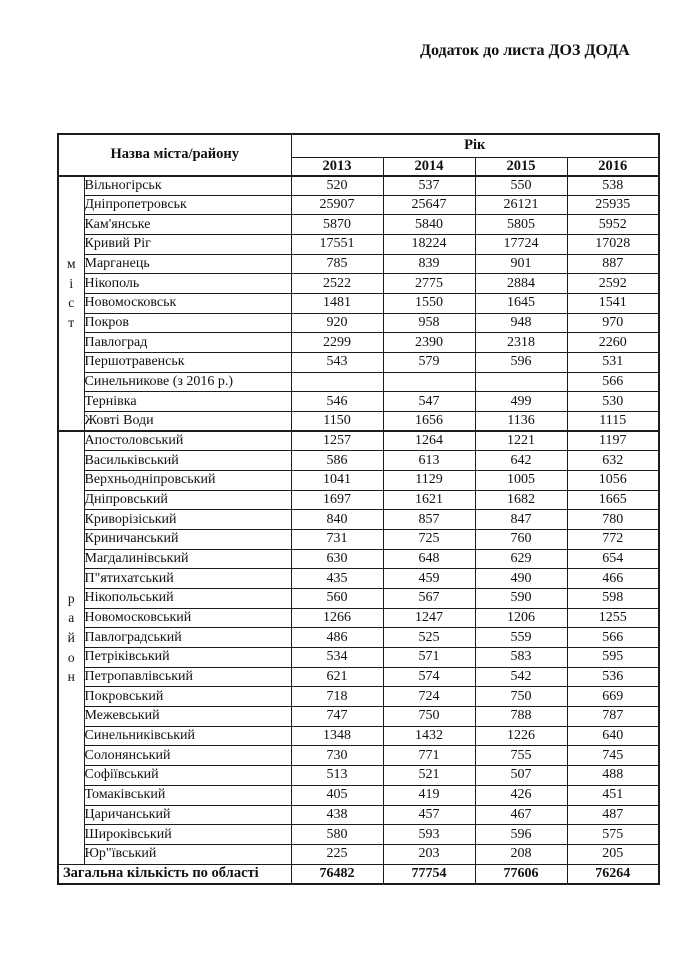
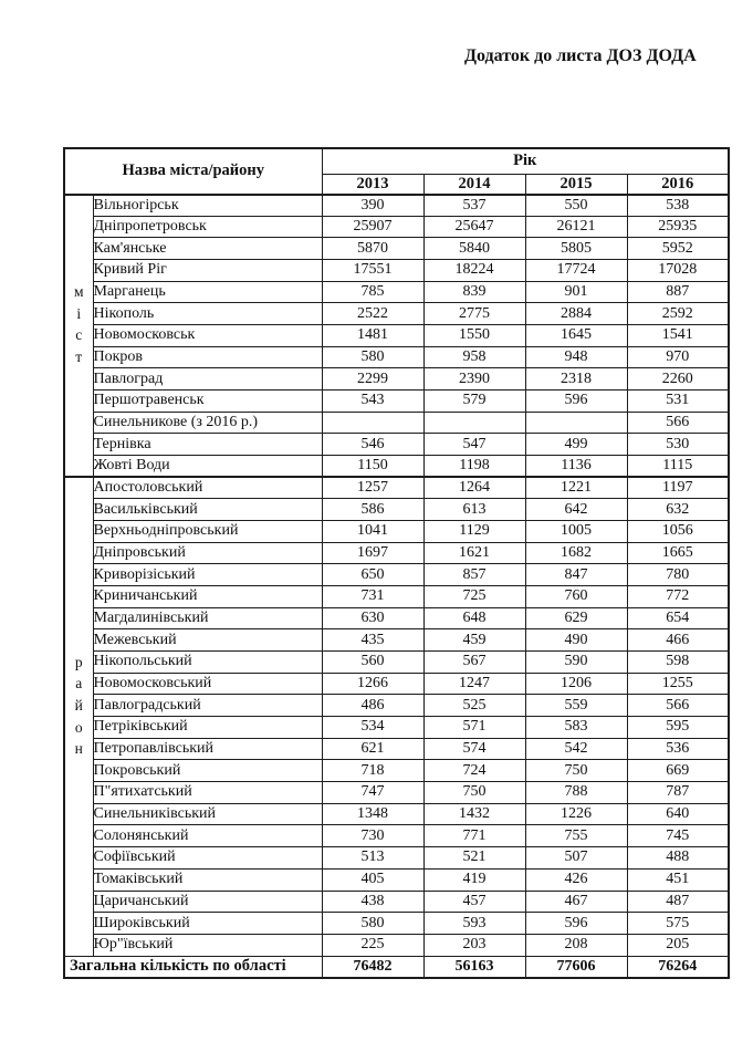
  Додаток до листа ДОЗ ДОДА
  Назва міста/району	Рік
  2013	2014	2015	2016
- міст	Вільногірськ	520	537	550	538
+ міст	Вільногірськ	390	537	550	538
  Дніпропетровськ	25907	25647	26121	25935
  Кам'янське	5870	5840	5805	5952
  Кривий Ріг	17551	18224	17724	17028
  Марганець	785	839	901	887
  Нікополь	2522	2775	2884	2592
  Новомосковськ	1481	1550	1645	1541
- Покров	920	958	948	970
+ Покров	580	958	948	970
  Павлоград	2299	2390	2318	2260
  Першотравенськ	543	579	596	531
  Синельникове (з 2016 р.)				566
  Тернівка	546	547	499	530
- Жовті Води	1150	1656	1136	1115
+ Жовті Води	1150	1198	1136	1115
  район	Апостоловський	1257	1264	1221	1197
  Васильківський	586	613	642	632
  Верхньодніпровський	1041	1129	1005	1056
  Дніпровський	1697	1621	1682	1665
- Криворізіський	840	857	847	780
+ Криворізіський	650	857	847	780
  Криничанський	731	725	760	772
  Магдалинівський	630	648	629	654
- П"ятихатський	435	459	490	466
+ Межевський	435	459	490	466
  Нікопольський	560	567	590	598
  Новомосковський	1266	1247	1206	1255
  Павлоградський	486	525	559	566
  Петріківський	534	571	583	595
  Петропавлівський	621	574	542	536
  Покровський	718	724	750	669
- Межевський	747	750	788	787
+ П"ятихатський	747	750	788	787
  Синельниківський	1348	1432	1226	640
  Солонянський	730	771	755	745
  Софіївський	513	521	507	488
  Томаківський	405	419	426	451
  Царичанський	438	457	467	487
  Широківський	580	593	596	575
  Юр"ївський	225	203	208	205
- Загальна кількість по області	76482	77754	77606	76264
+ Загальна кількість по області	76482	56163	77606	76264
